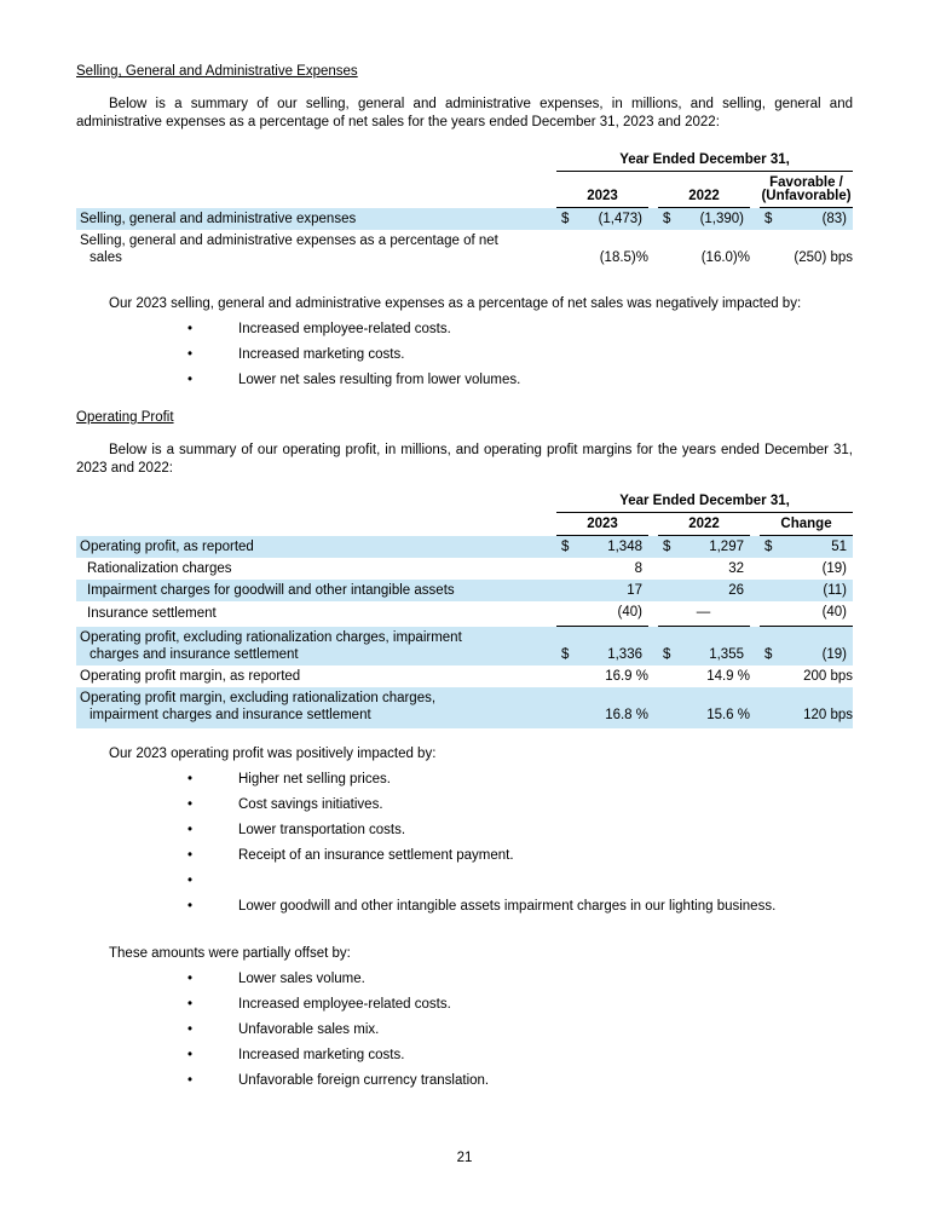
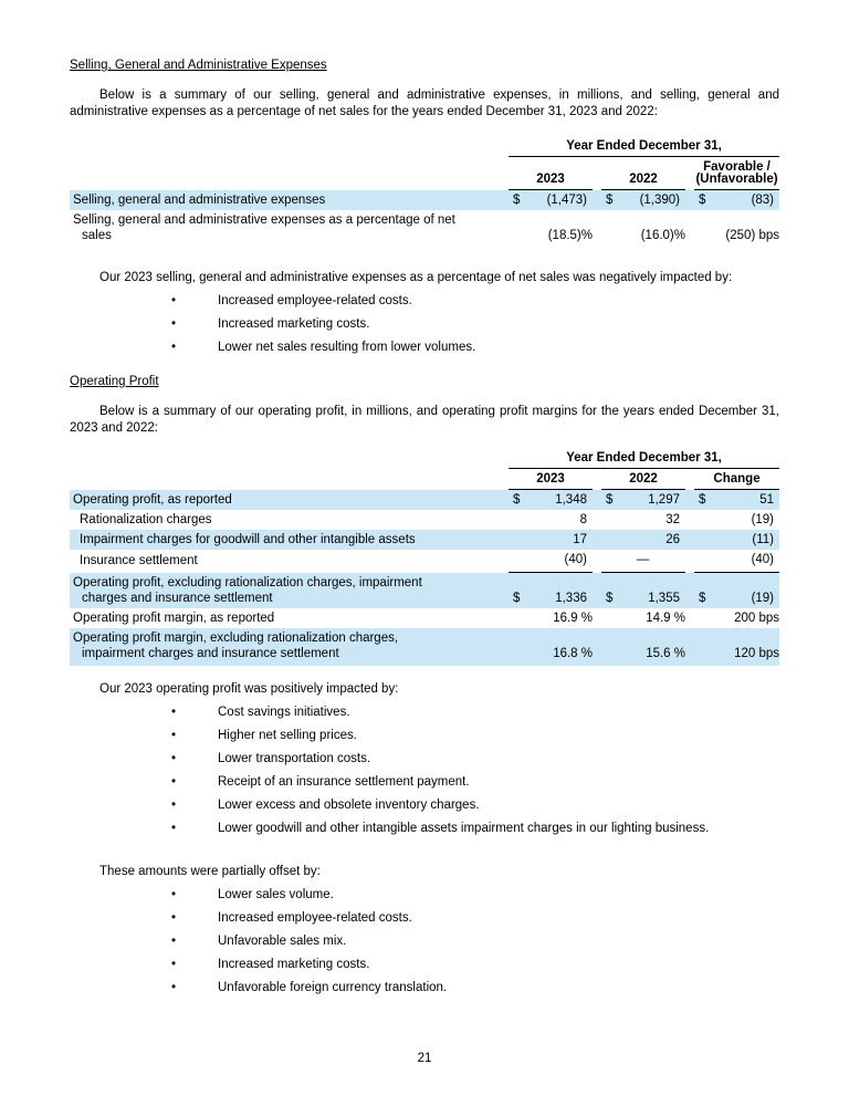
  Selling, General and Administrative Expenses
  Below is a summary of our selling, general and administrative expenses, in millions, and selling, general and administrative expenses as a percentage of net sales for the years ended December 31, 2023 and 2022:
  	Year Ended December 31,
  	2023		2022		Favorable / (Unfavorable)
  Selling, general and administrative expenses	$ (1,473)		$ (1,390)		$ (83)
  Selling, general and administrative expenses as a percentage of net sales	(18.5)%		(16.0)%		(250) bps
  Our 2023 selling, general and administrative expenses as a percentage of net sales was negatively impacted by:
  •
  Increased employee-related costs.
  •
  Increased marketing costs.
  •
  Lower net sales resulting from lower volumes.
  Operating Profit
  Below is a summary of our operating profit, in millions, and operating profit margins for the years ended December 31, 2023 and 2022:
  	Year Ended December 31,
  	2023		2022		Change
  Operating profit, as reported	$ 1,348		$ 1,297		$ 51
  Rationalization charges	8		32		(19)
  Impairment charges for goodwill and other intangible assets	17		26		(11)
  Insurance settlement	(40)		—		(40)
  Operating profit, excluding rationalization charges, impairment charges and insurance settlement	$ 1,336		$ 1,355		$ (19)
  Operating profit margin, as reported	16.9 %		14.9 %		200 bps
  Operating profit margin, excluding rationalization charges, impairment charges and insurance settlement	16.8 %		15.6 %		120 bps
  Our 2023 operating profit was positively impacted by:
  •
- Higher net selling prices.
+ Cost savings initiatives.
  •
- Cost savings initiatives.
+ Higher net selling prices.
  •
  Lower transportation costs.
  •
  Receipt of an insurance settlement payment.
  •
+ Lower excess and obsolete inventory charges.
  •
  Lower goodwill and other intangible assets impairment charges in our lighting business.
  These amounts were partially offset by:
  •
  Lower sales volume.
  •
  Increased employee-related costs.
  •
  Unfavorable sales mix.
  •
  Increased marketing costs.
  •
  Unfavorable foreign currency translation.
  21
